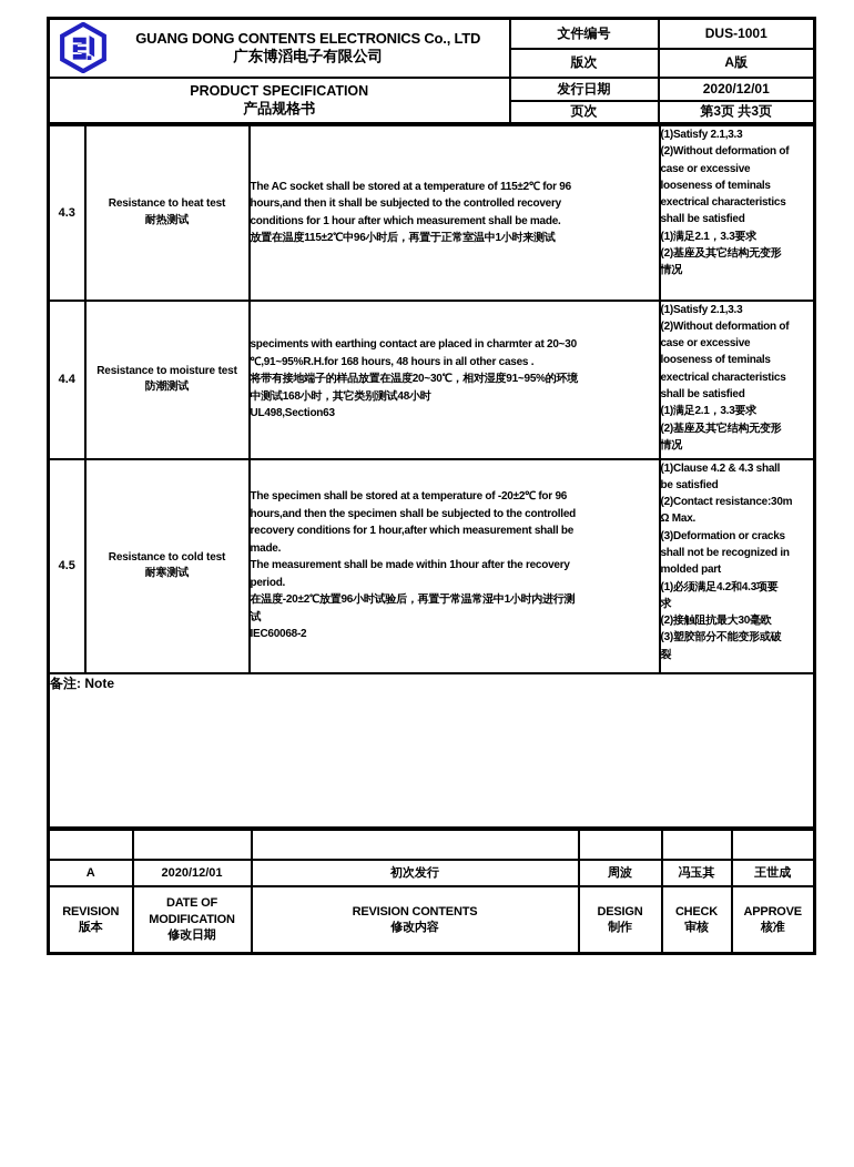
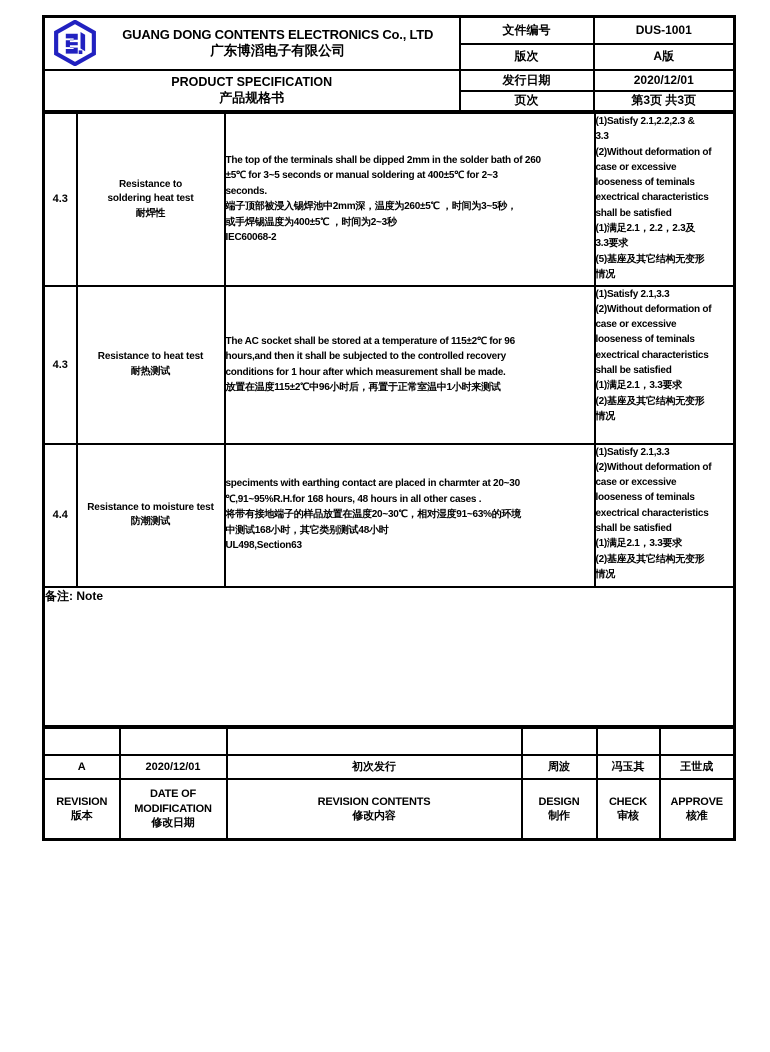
  GUANG DONG CONTENTS ELECTRONICS Co., LTD 广东博滔电子有限公司	文件编号	DUS-1001
  版次	A版
  PRODUCT SPECIFICATION 产品规格书	发行日期	2020/12/01
  页次	第3页 共3页
+ 4.3	Resistance to soldering heat test 耐焊性	The top of the terminals shall be dipped 2mm in the solder bath of 260 ±5℃ for 3~5 seconds or manual soldering at 400±5℃ for 2~3 seconds. 端子顶部被浸入锡焊池中2mm深，温度为260±5℃ ，时间为3~5秒， 或手焊锡温度为400±5℃ ，时间为2~3秒 IEC60068-2	(1)Satisfy 2.1,2.2,2.3 & 3.3 (2)Without deformation of case or excessive looseness of teminals exectrical characteristics shall be satisfied (1)满足2.1，2.2，2.3及 3.3要求 (5)基座及其它结构无变形 情况
  4.3	Resistance to heat test 耐热测试	The AC socket shall be stored at a temperature of 115±2℃ for 96 hours,and then it shall be subjected to the controlled recovery conditions for 1 hour after which measurement shall be made. 放置在温度115±2℃中96小时后，再置于正常室温中1小时来测试	(1)Satisfy 2.1,3.3 (2)Without deformation of case or excessive looseness of teminals exectrical characteristics shall be satisfied (1)满足2.1，3.3要求 (2)基座及其它结构无变形 情况
- 4.4	Resistance to moisture test 防潮测试	speciments with earthing contact are placed in charmter at 20~30 ℃,91~95%R.H.for 168 hours, 48 hours in all other cases . 将带有接地端子的样品放置在温度20~30℃，相对湿度91~95%的环境 中测试168小时，其它类别测试48小时 UL498,Section63	(1)Satisfy 2.1,3.3 (2)Without deformation of case or excessive looseness of teminals exectrical characteristics shall be satisfied (1)满足2.1，3.3要求 (2)基座及其它结构无变形 情况
+ 4.4	Resistance to moisture test 防潮测试	speciments with earthing contact are placed in charmter at 20~30 ℃,91~95%R.H.for 168 hours, 48 hours in all other cases . 将带有接地端子的样品放置在温度20~30℃，相对湿度91~63%的环境 中测试168小时，其它类别测试48小时 UL498,Section63	(1)Satisfy 2.1,3.3 (2)Without deformation of case or excessive looseness of teminals exectrical characteristics shall be satisfied (1)满足2.1，3.3要求 (2)基座及其它结构无变形 情况
- 4.5	Resistance to cold test 耐寒测试	The specimen shall be stored at a temperature of -20±2℃ for 96 hours,and then the specimen shall be subjected to the controlled recovery conditions for 1 hour,after which measurement shall be made. The measurement shall be made within 1hour after the recovery period. 在温度-20±2℃放置96小时试验后，再置于常温常湿中1小时内进行测 试 IEC60068-2	(1)Clause 4.2 & 4.3 shall be satisfied (2)Contact resistance:30m Ω Max. (3)Deformation or cracks shall not be recognized in molded part (1)必须满足4.2和4.3项要 求 (2)接触阻抗最大30毫欧 (3)塑胶部分不能变形或破 裂
  备注: Note
  A	2020/12/01	初次发行	周波	冯玉其	王世成
  REVISION 版本	DATE OF MODIFICATION 修改日期	REVISION CONTENTS 修改内容	DESIGN 制作	CHECK 审核	APPROVE 核准
